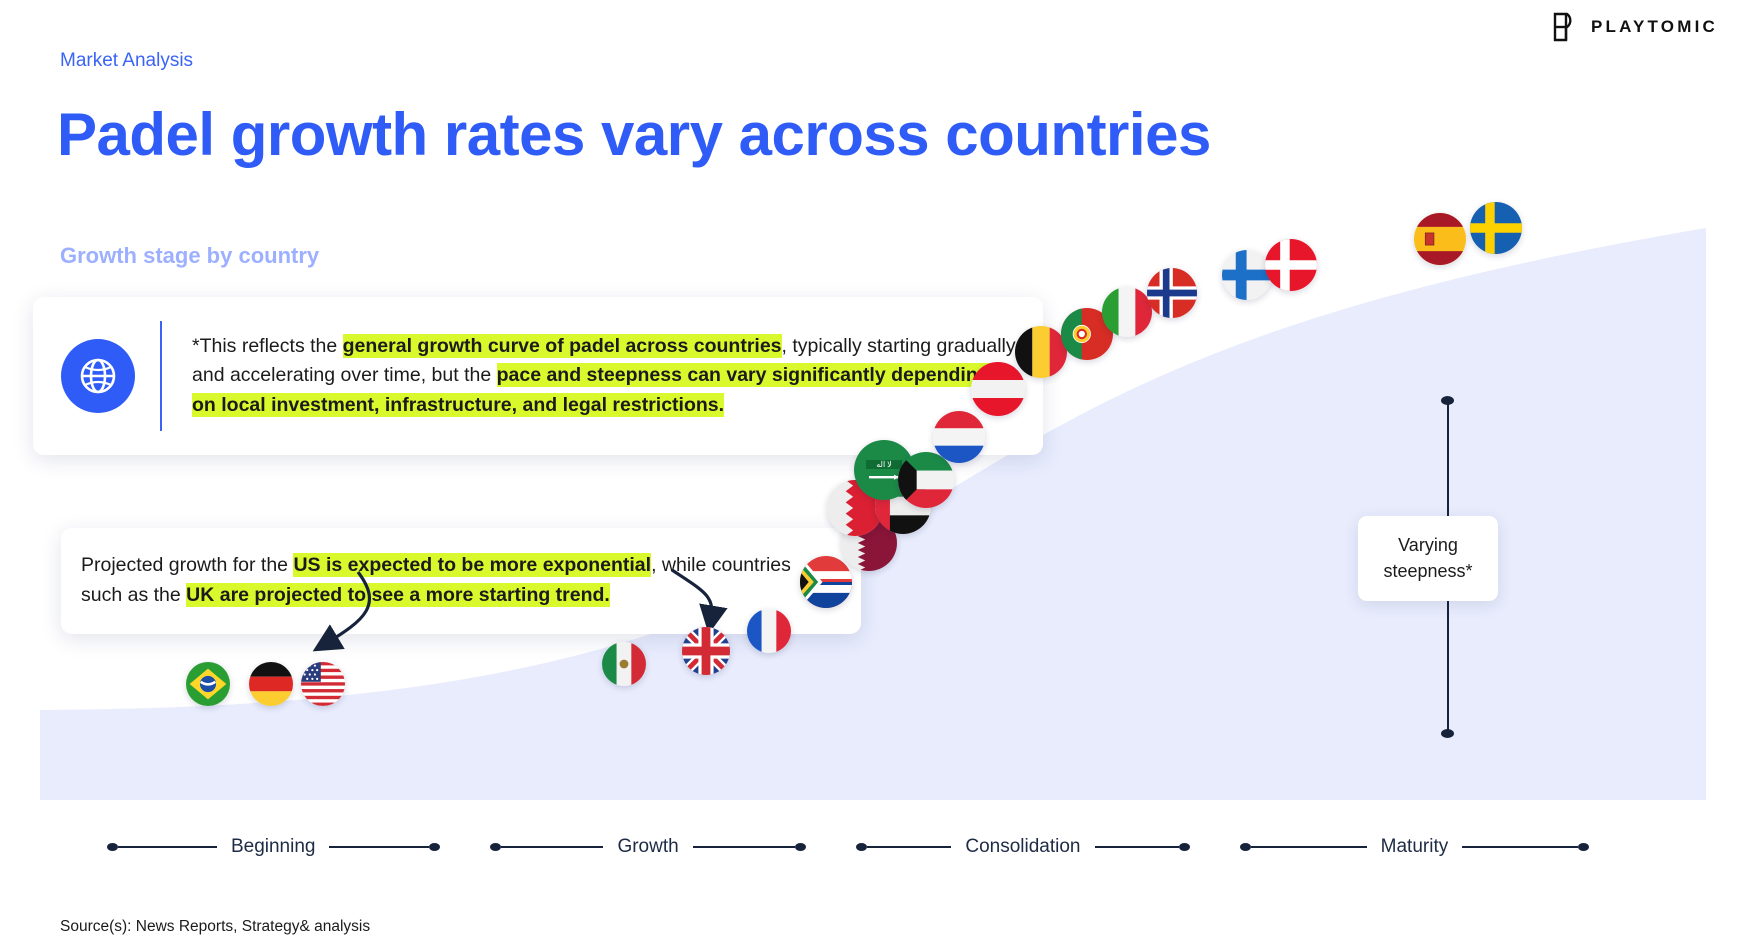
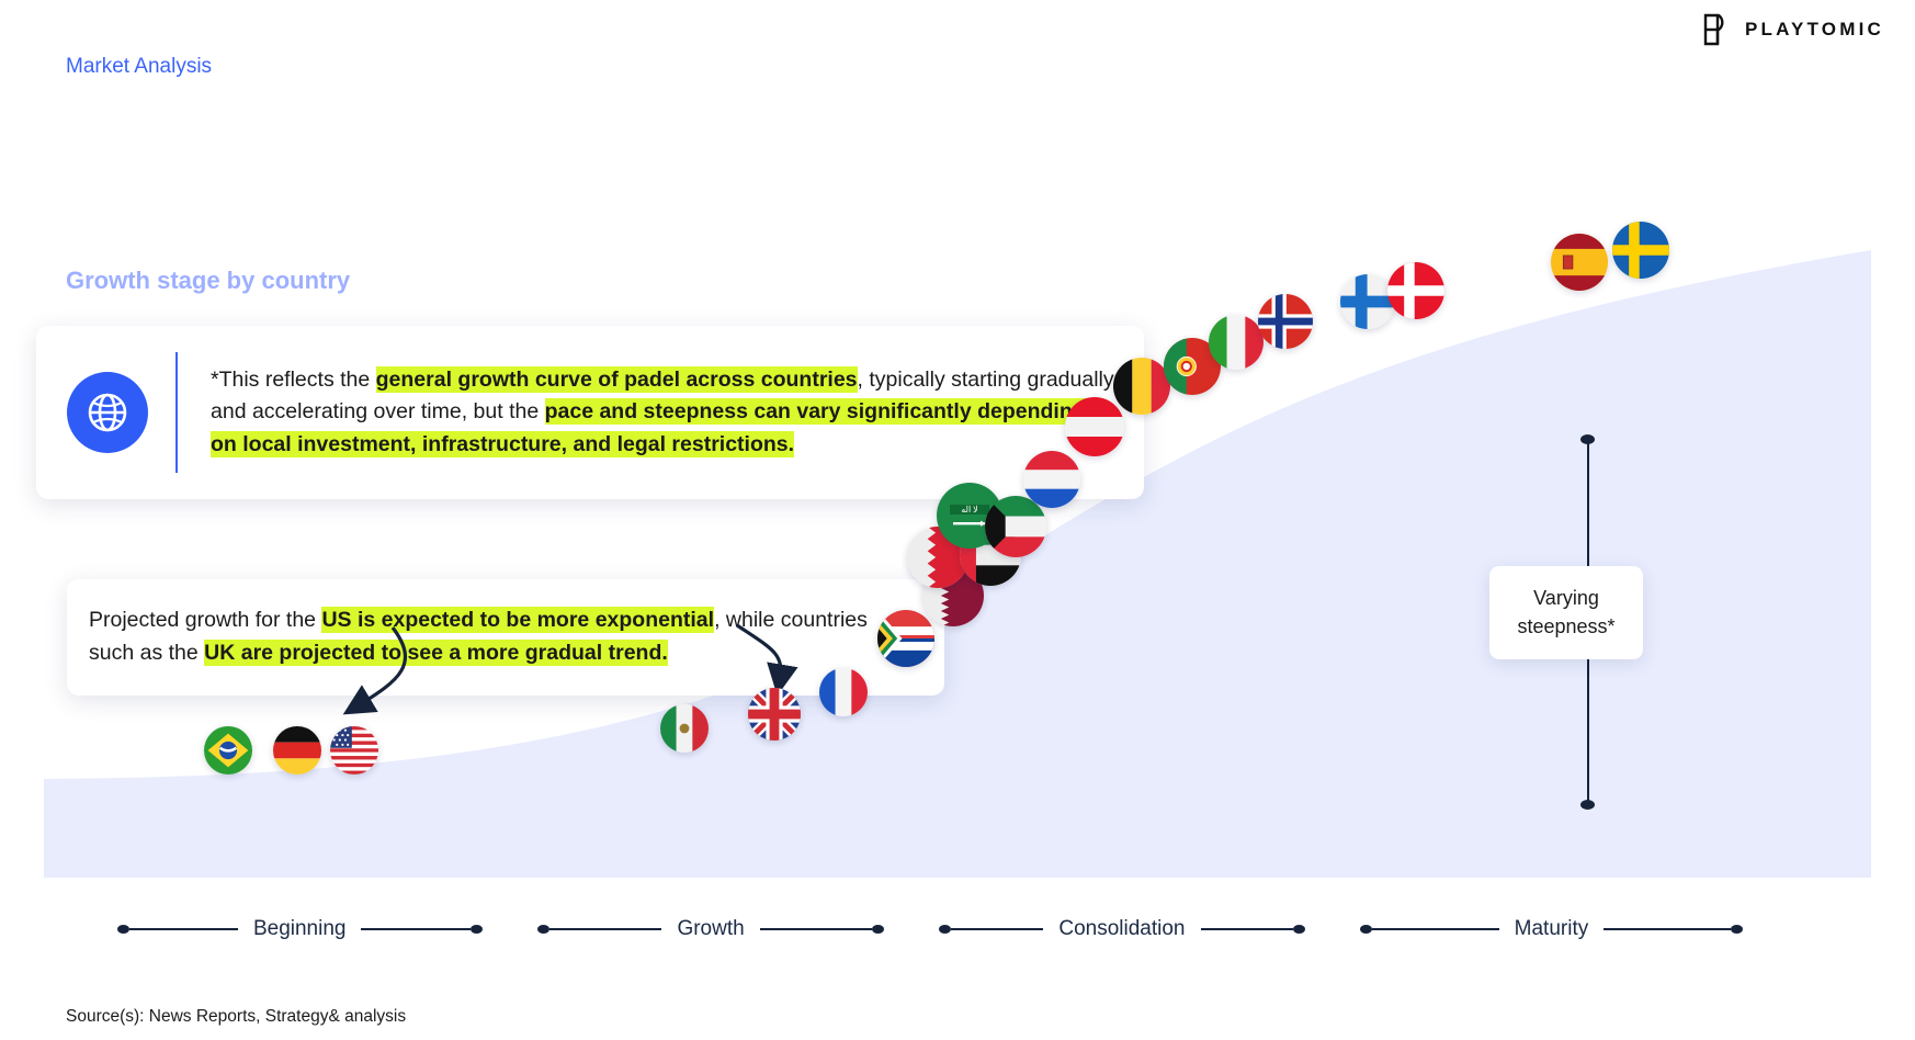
  PLAYTOMIC
  Market Analysis
- Padel growth rates vary across countries
  Growth stage by country
  *This reflects the general growth curve of padel across countries, typically starting gradually and accelerating over time, but the pace and steepness can vary significantly dependin on local investment, infrastructure, and legal restrictions.
- Projected growth for the US is expected to be more exponential, while countries such as the UK are projected to see a more starting trend.
+ Projected growth for the US is expected to be more exponential, while countries such as the UK are projected to see a more gradual trend.
  لا اله
  Varying
  steepness*
  Beginning
  Growth
  Consolidation
  Maturity
  Source(s): News Reports, Strategy& analysis
